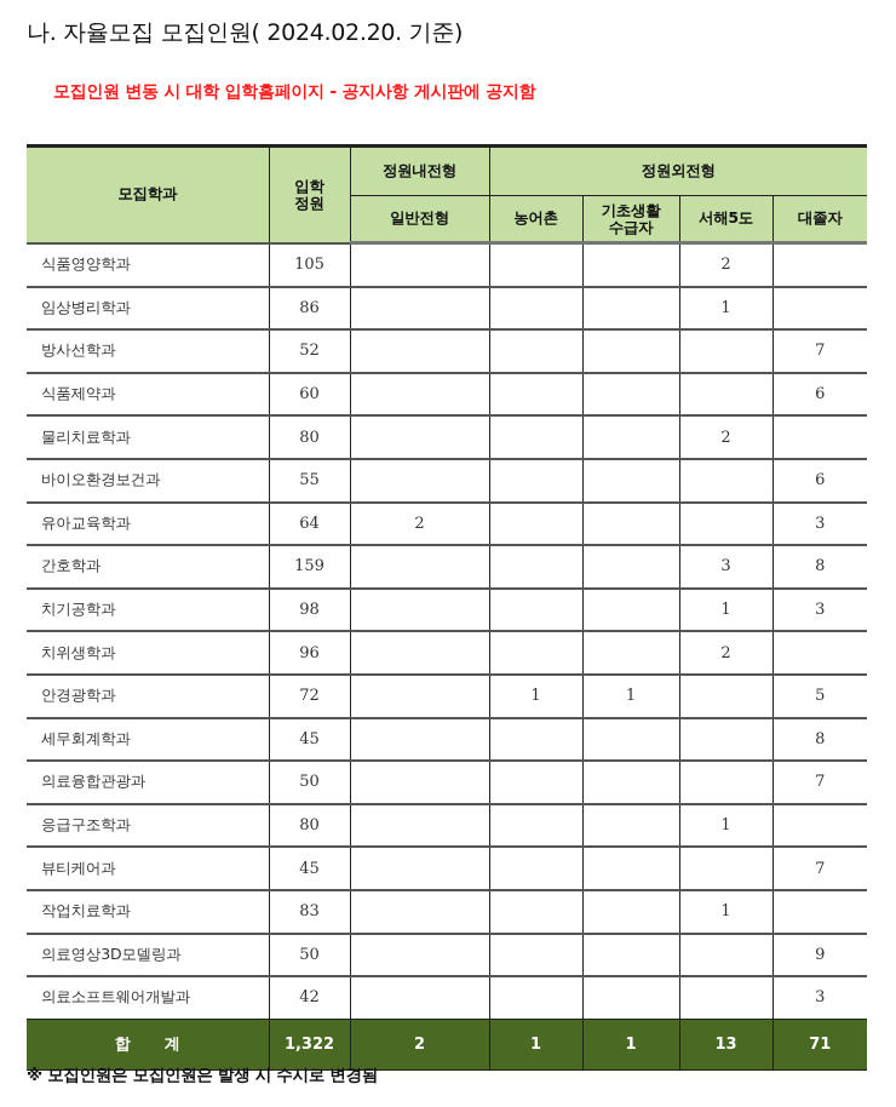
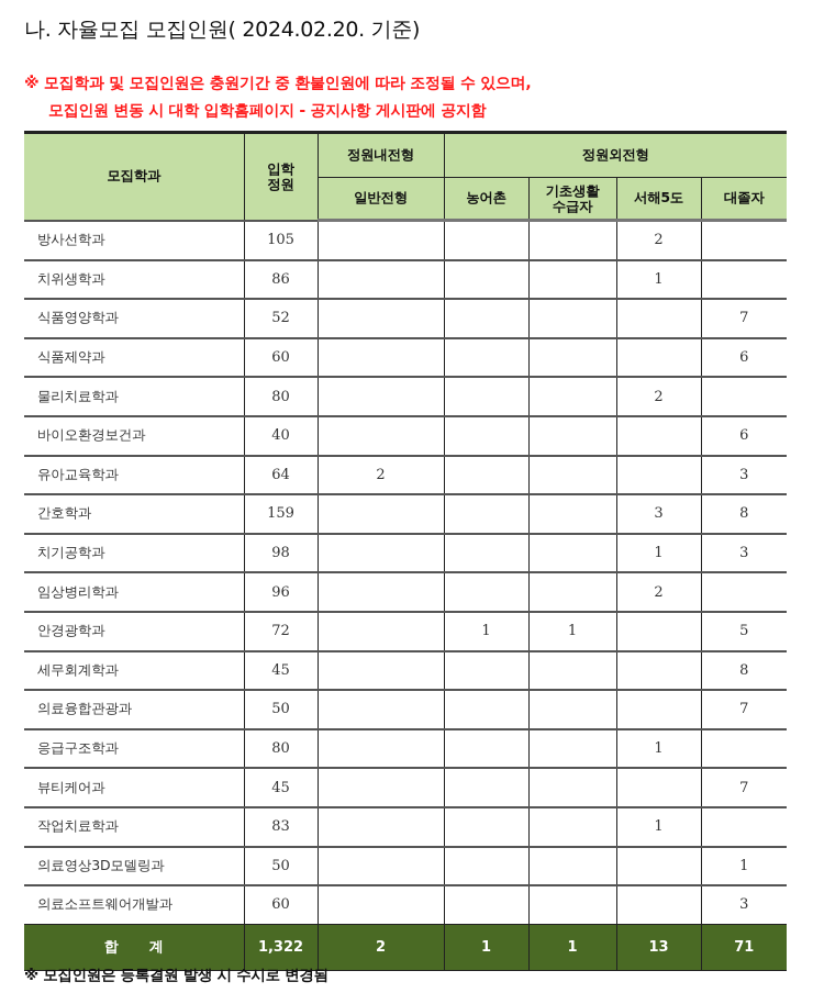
  나. 자율모집 모집인원( 2024.02.20. 기준)
+ ※ 모집학과 및 모집인원은 충원기간 중 환불인원에 따라 조정될 수 있으며,
  모집인원 변동 시 대학 입학홈페이지 - 공지사항 게시판에 공지함
  모집학과	입학 정원	정원내전형	정원외전형
  일반전형	농어촌	기초생활 수급자	서해5도	대졸자
- 식품영양학과	105				2
+ 방사선학과	105				2
- 임상병리학과	86				1
+ 치위생학과	86				1
- 방사선학과	52					7
+ 식품영양학과	52					7
  식품제약과	60					6
  물리치료학과	80				2
- 바이오환경보건과	55					6
+ 바이오환경보건과	40					6
  유아교육학과	64	2				3
  간호학과	159				3	8
  치기공학과	98				1	3
- 치위생학과	96				2
+ 임상병리학과	96				2
  안경광학과	72		1	1		5
  세무회계학과	45					8
  의료융합관광과	50					7
  응급구조학과	80				1
  뷰티케어과	45					7
  작업치료학과	83				1
- 의료영상3D모델링과	50					9
+ 의료영상3D모델링과	50					1
- 의료소프트웨어개발과	42					3
+ 의료소프트웨어개발과	60					3
  합계	1,322	2	1	1	13	71
- ※ 모집인원은 모집인원은 발생 시 수시로 변경됨
+ ※ 모집인원은 등록결원 발생 시 수시로 변경됨
